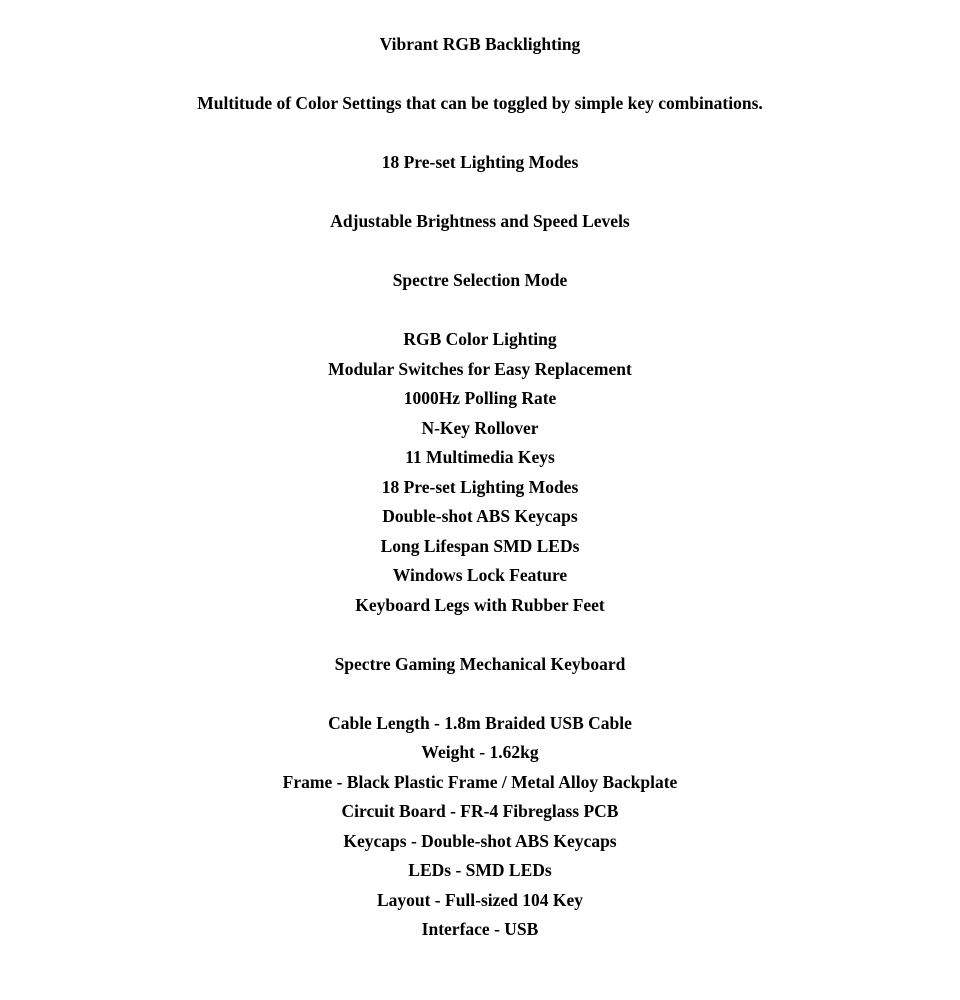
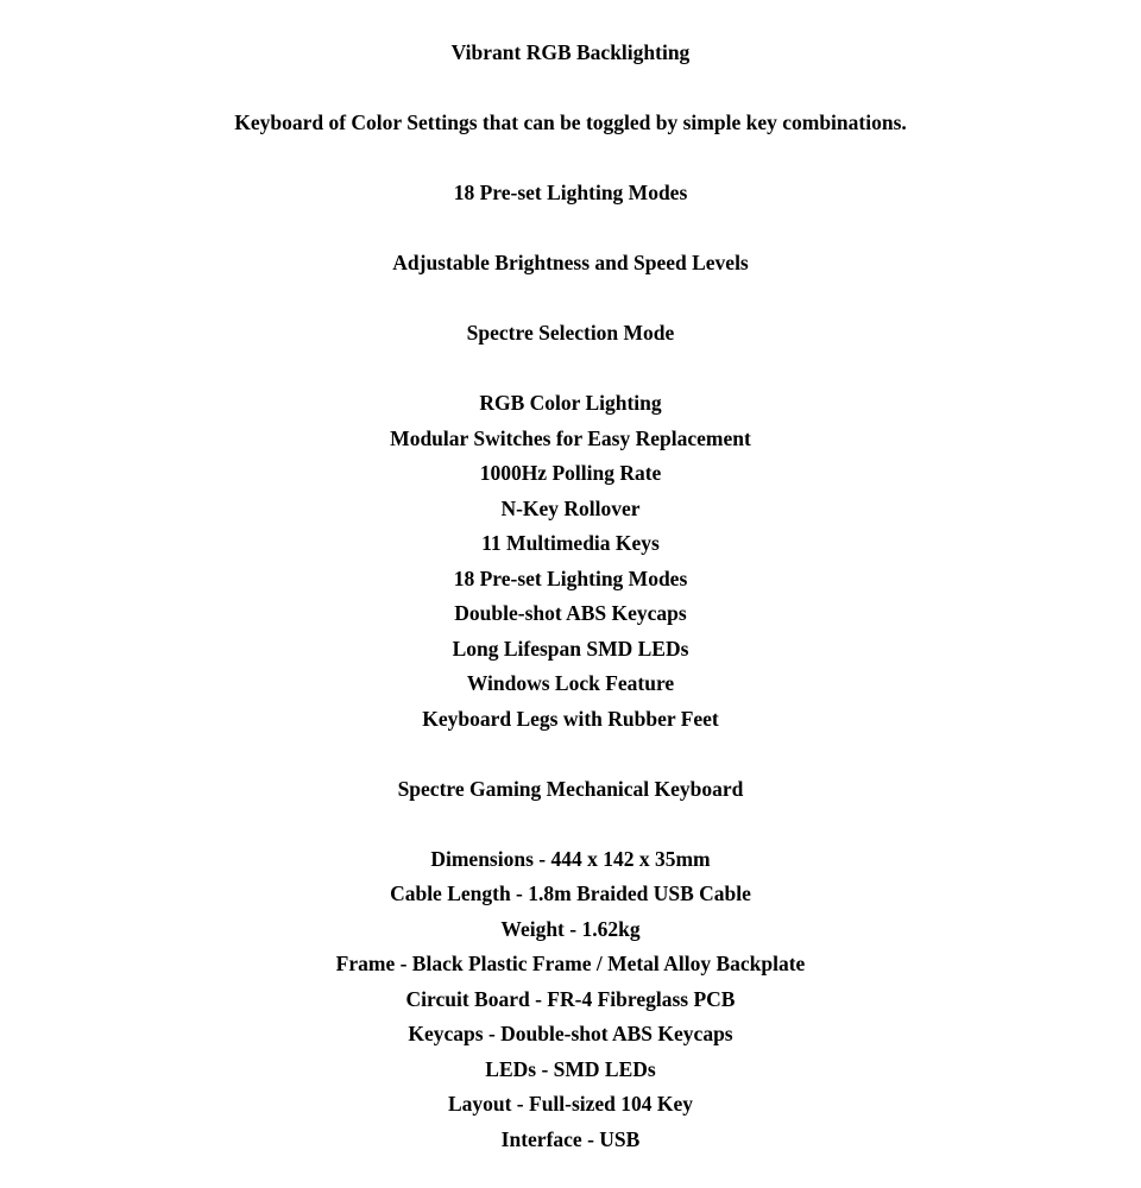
  Vibrant RGB Backlighting
- Multitude of Color Settings that can be toggled by simple key combinations.
+ Keyboard of Color Settings that can be toggled by simple key combinations.
  18 Pre-set Lighting Modes
  Adjustable Brightness and Speed Levels
  Spectre Selection Mode
  RGB Color Lighting
  Modular Switches for Easy Replacement
  1000Hz Polling Rate
  N-Key Rollover
  11 Multimedia Keys
  18 Pre-set Lighting Modes
  Double-shot ABS Keycaps
  Long Lifespan SMD LEDs
  Windows Lock Feature
  Keyboard Legs with Rubber Feet
  Spectre Gaming Mechanical Keyboard
+ Dimensions - 444 x 142 x 35mm
  Cable Length - 1.8m Braided USB Cable
  Weight - 1.62kg
  Frame - Black Plastic Frame / Metal Alloy Backplate
  Circuit Board - FR-4 Fibreglass PCB
  Keycaps - Double-shot ABS Keycaps
  LEDs - SMD LEDs
  Layout - Full-sized 104 Key
  Interface - USB
